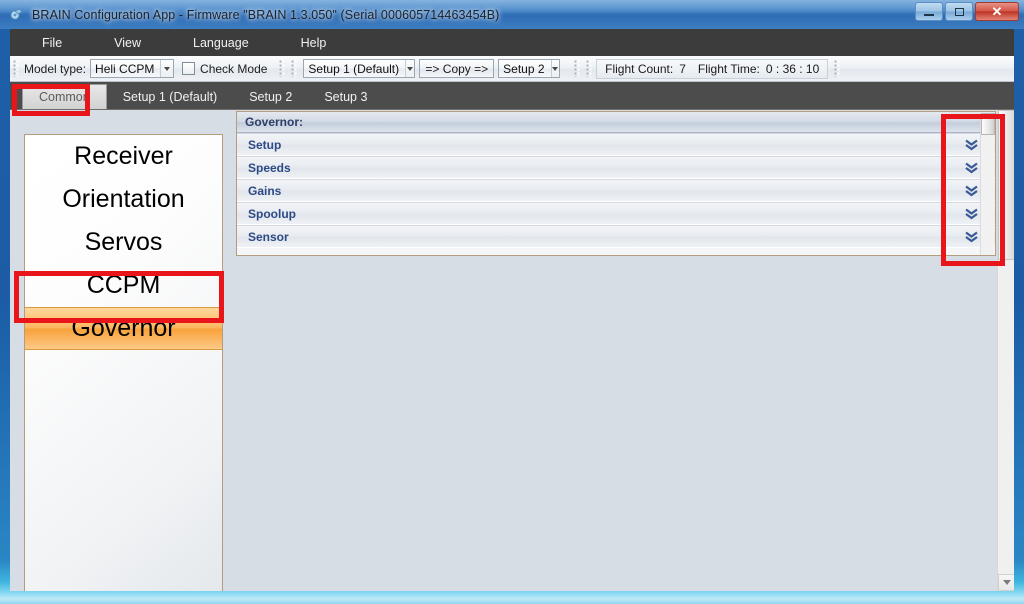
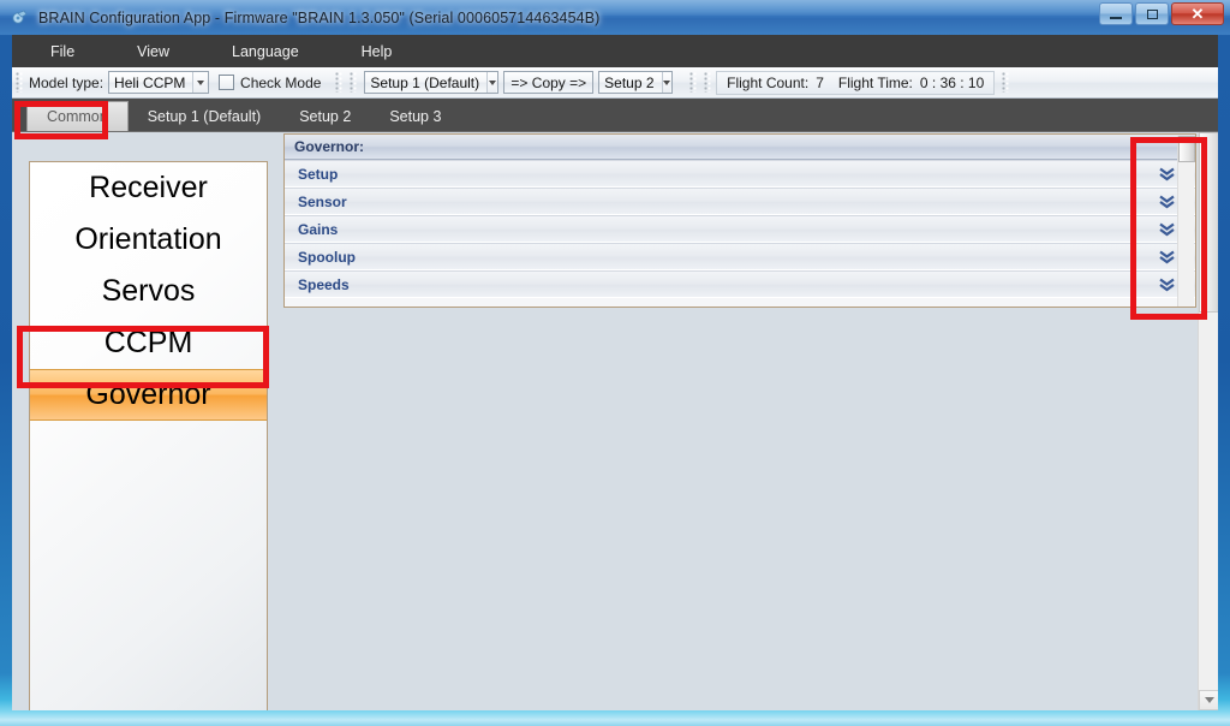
  BRAIN Configuration App - Firmware "BRAIN 1.3.050" (Serial 000605714463454B)
  ✕
  File
  View
  Language
  Help
  Model type:
  Heli CCPM
  Check Mode
  Setup 1 (Default)
  => Copy =>
  Setup 2
  Flight Count:
  7
  Flight Time:
  0 : 36 : 10
  Common
  Setup 1 (Default)
  Setup 2
  Setup 3
  Receiver
  Orientation
  Servos
  CCPM
  Governor
  Governor:
  Setup
- Speeds
+ Sensor
  Gains
  Spoolup
- Sensor
+ Speeds
